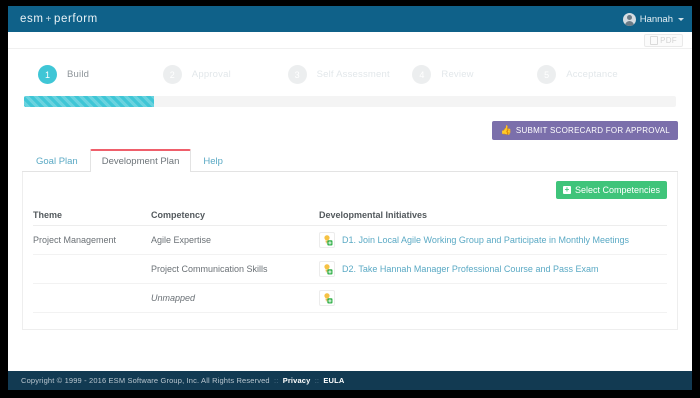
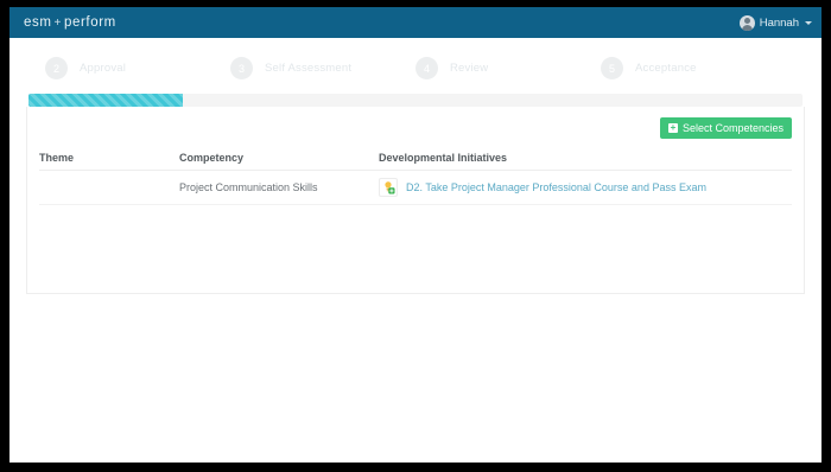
  esm
  +
  perform
  Hannah
- PDF
- 1
- Build
  Approval
  Self Assessment
  Review
  Acceptance
- 👍
- SUBMIT SCORECARD FOR APPROVAL
- Goal Plan
- Development Plan
- Help
  +
  Select Competencies
  Theme	Competency	Developmental Initiatives
- Project Management	Agile Expertise	D1. Join Local Agile Working Group and Participate in Monthly Meetings
- 	Project Communication Skills	D2. Take Hannah Manager Professional Course and Pass Exam
+ 	Project Communication Skills	D2. Take Project Manager Professional Course and Pass Exam
- 	Unmapped
- Copyright © 1999 - 2016 ESM Software Group, Inc. All Rights Reserved :: Privacy :: EULA
